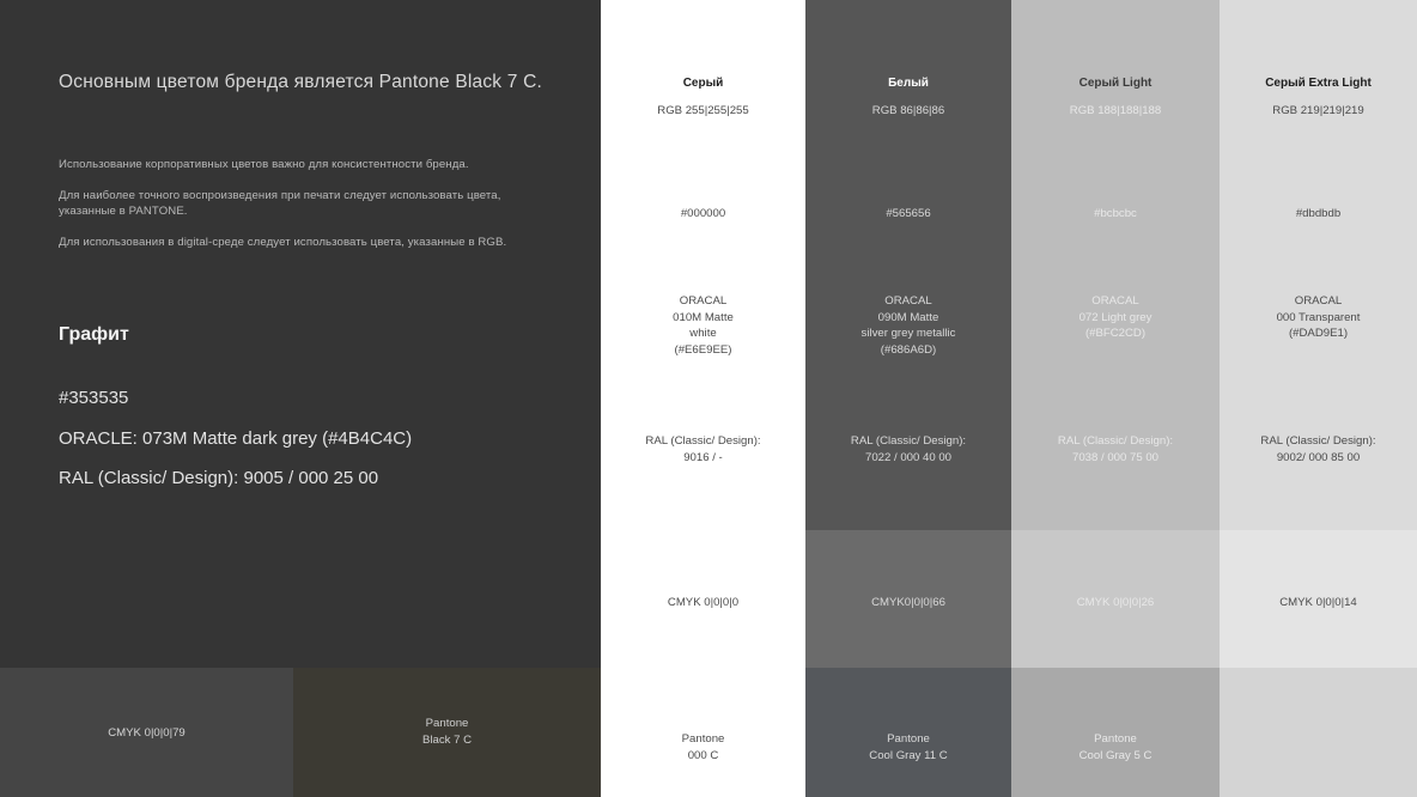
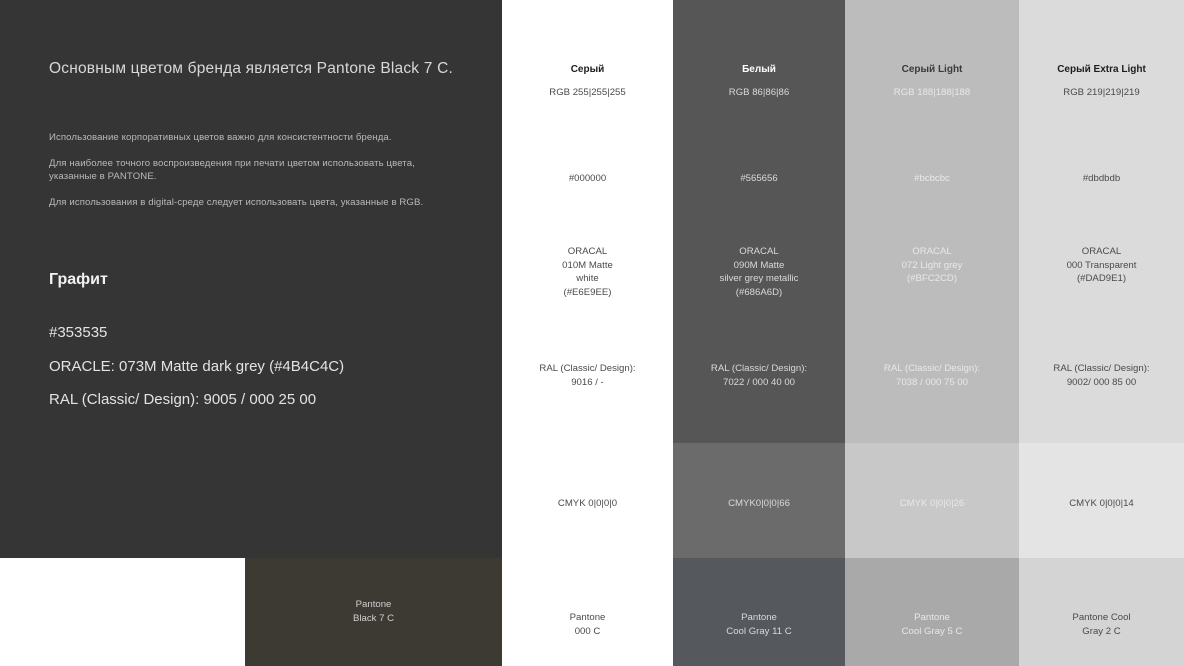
  Основным цветом бренда является Pantone Black 7 C.
  Использование корпоративных цветов важно для консистентности бренда.
- Для наиболее точного воспроизведения при печати следует использовать цвета, указанные в PANTONE.
+ Для наиболее точного воспроизведения при печати цветом использовать цвета, указанные в PANTONE.
  Для использования в digital-среде следует использовать цвета, указанные в RGB.
  Графит
  #353535
  ORACLE: 073M Matte dark grey (#4B4C4C)
  RAL (Classic/ Design): 9005 / 000 25 00
- CMYK 0|0|0|79
  Pantone
  Black 7 C
  Серый
  RGB 255|255|255
  #000000
  ORACAL
  010M Matte
  white
  (#E6E9EE)
  RAL (Classic/ Design):
  9016 / -
  CMYK 0|0|0|0
  Pantone
  000 C
  Белый
  RGB 86|86|86
  #565656
  ORACAL
  090M Matte
  silver grey metallic
  (#686A6D)
  RAL (Classic/ Design):
  7022 / 000 40 00
  CMYK0|0|0|66
  Pantone
  Cool Gray 11 C
  Серый Light
  RGB 188|188|188
  #bcbcbc
  ORACAL
  072 Light grey
  (#BFC2CD)
  RAL (Classic/ Design):
  7038 / 000 75 00
  CMYK 0|0|0|26
  Pantone
  Cool Gray 5 C
  Серый Extra Light
  RGB 219|219|219
  #dbdbdb
  ORACAL
  000 Transparent
  (#DAD9E1)
  RAL (Classic/ Design):
  9002/ 000 85 00
  CMYK 0|0|0|14
+ Pantone Cool
+ Gray 2 C
